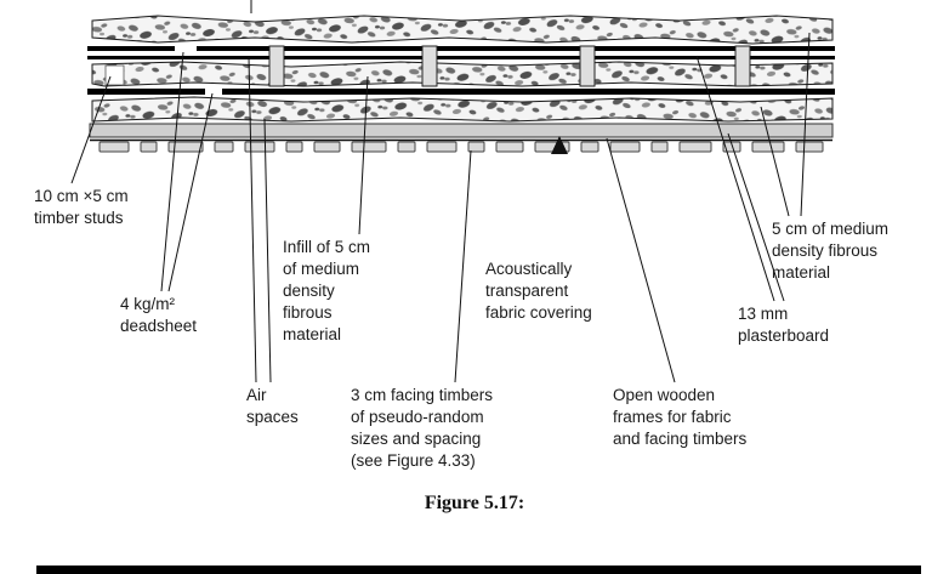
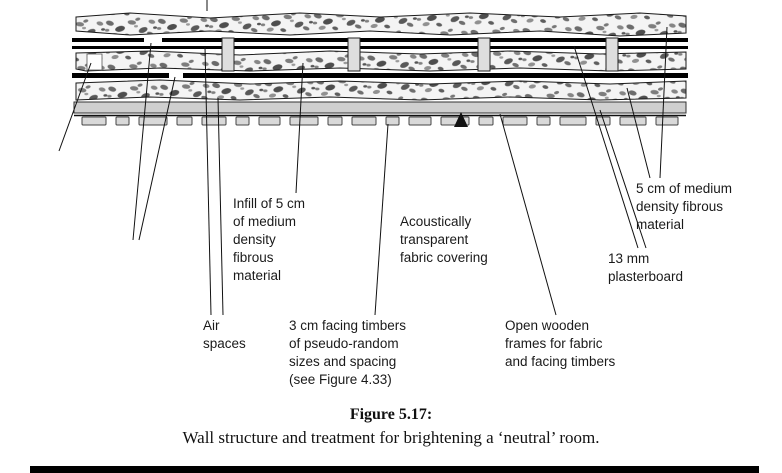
- 10 cm ×5 cm
- timber studs
- 4 kg/m²
- deadsheet
  Infill of 5 cm
  of medium
  density
  fibrous
  material
  Air
  spaces
  3 cm facing timbers
  of pseudo-random
  sizes and spacing
  (see Figure 4.33)
  Acoustically
  transparent
  fabric covering
  Open wooden
  frames for fabric
  and facing timbers
  13 mm
  plasterboard
  5 cm of medium
  density fibrous
  material
  Figure 5.17:
+ Wall structure and treatment for brightening a ‘neutral’ room.
